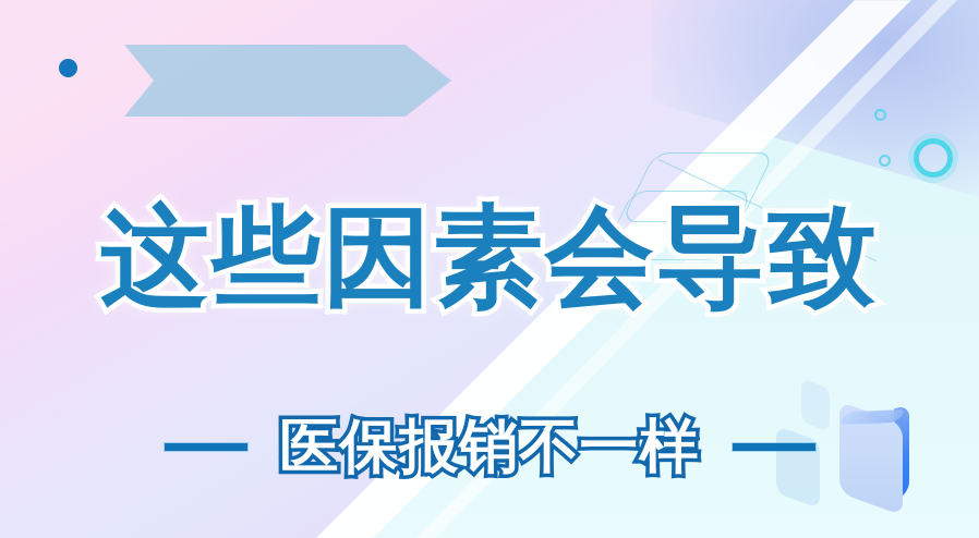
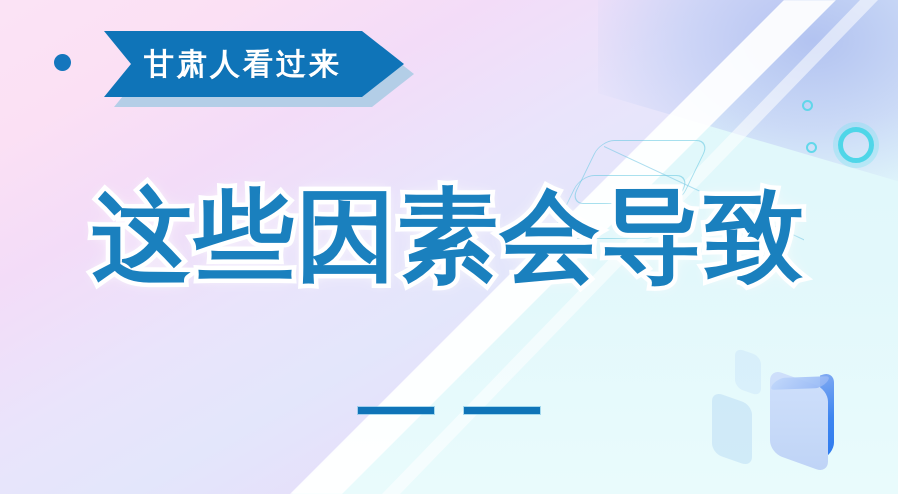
+ 甘肃人看过来
  这些因素会导致
- 医保报销不一样
